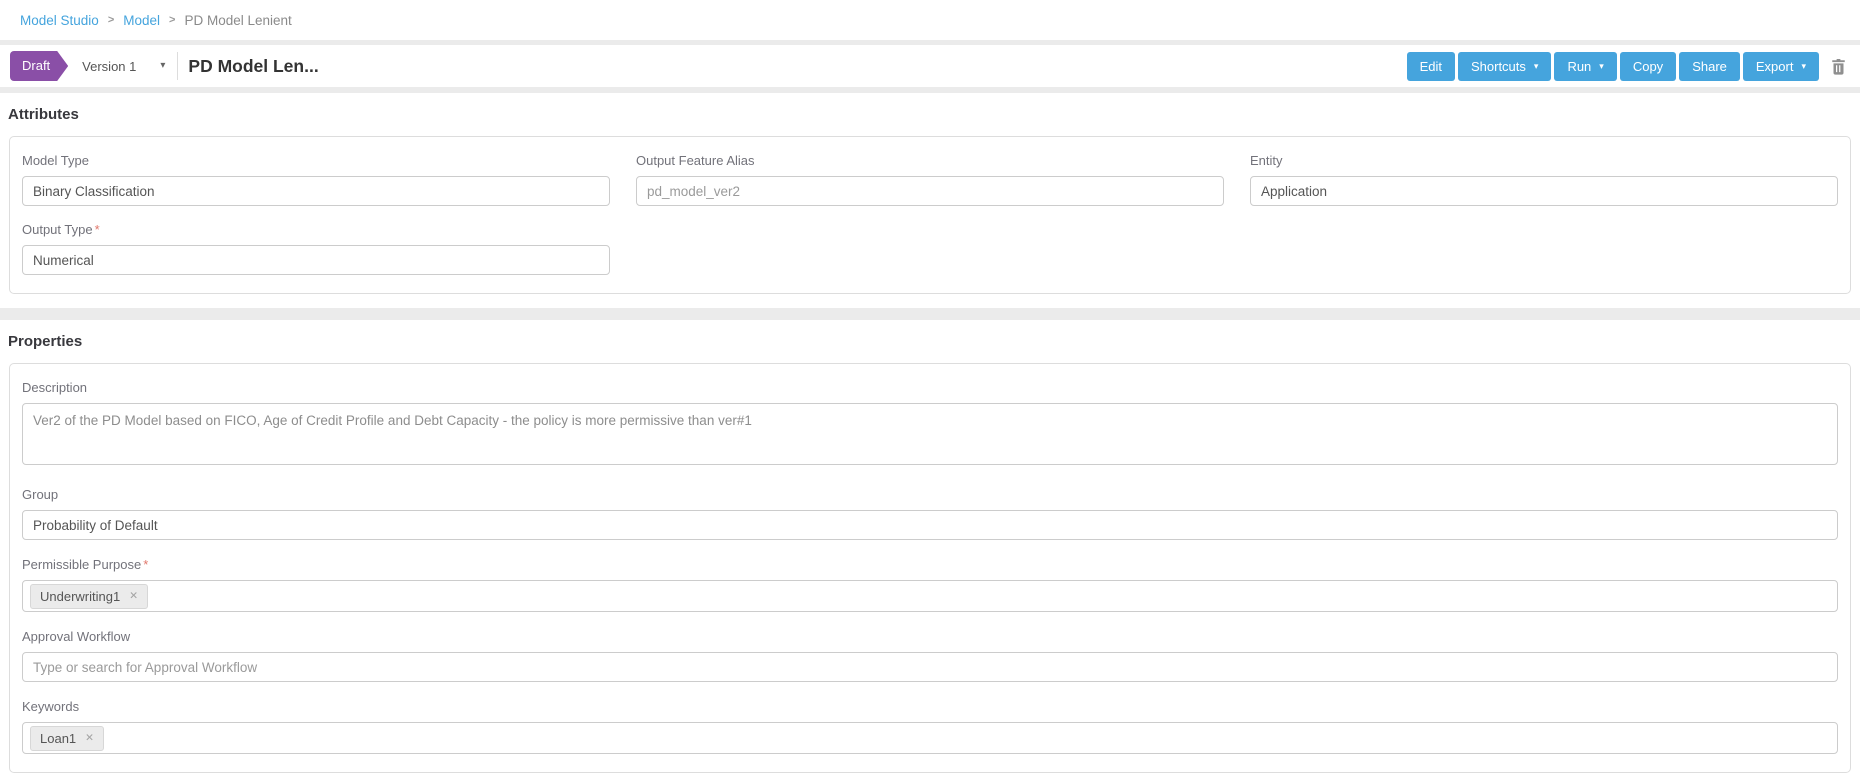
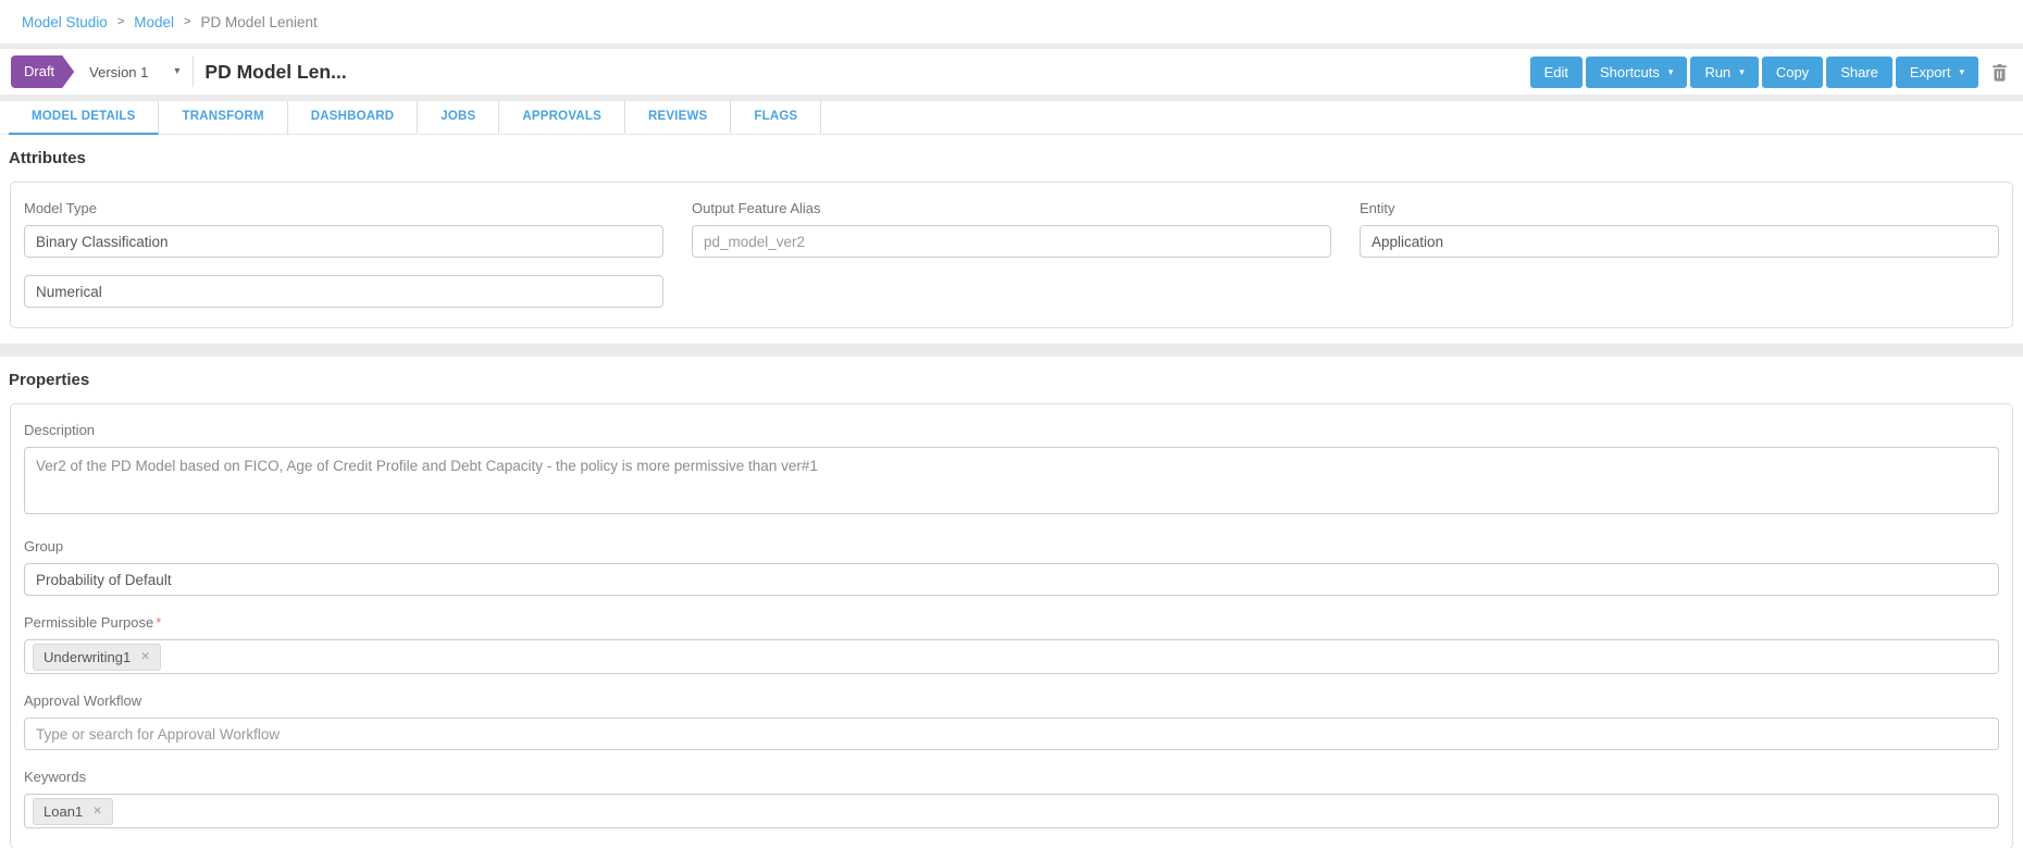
  Model Studio
  >
  Model
  >
  PD Model Lenient
  Draft
  Version 1
  ▾
  PD Model Len...
  Edit
  Shortcuts
  ▾
  Run
  ▾
  Copy
  Share
  Export
  ▾
+ MODEL DETAILS
+ TRANSFORM
+ DASHBOARD
+ JOBS
+ APPROVALS
+ REVIEWS
+ FLAGS
  Attributes
  Model Type
  Binary Classification
  Output Feature Alias
  pd_model_ver2
  Entity
  Application
- Output Type *
  Numerical
  Properties
  Description
  Ver2 of the PD Model based on FICO, Age of Credit Profile and Debt Capacity - the policy is more permissive than ver#1
  Group
  Probability of Default
  Permissible Purpose *
  Underwriting1
  ✕
  Approval Workflow
  Type or search for Approval Workflow
  Keywords
  Loan1
  ✕
